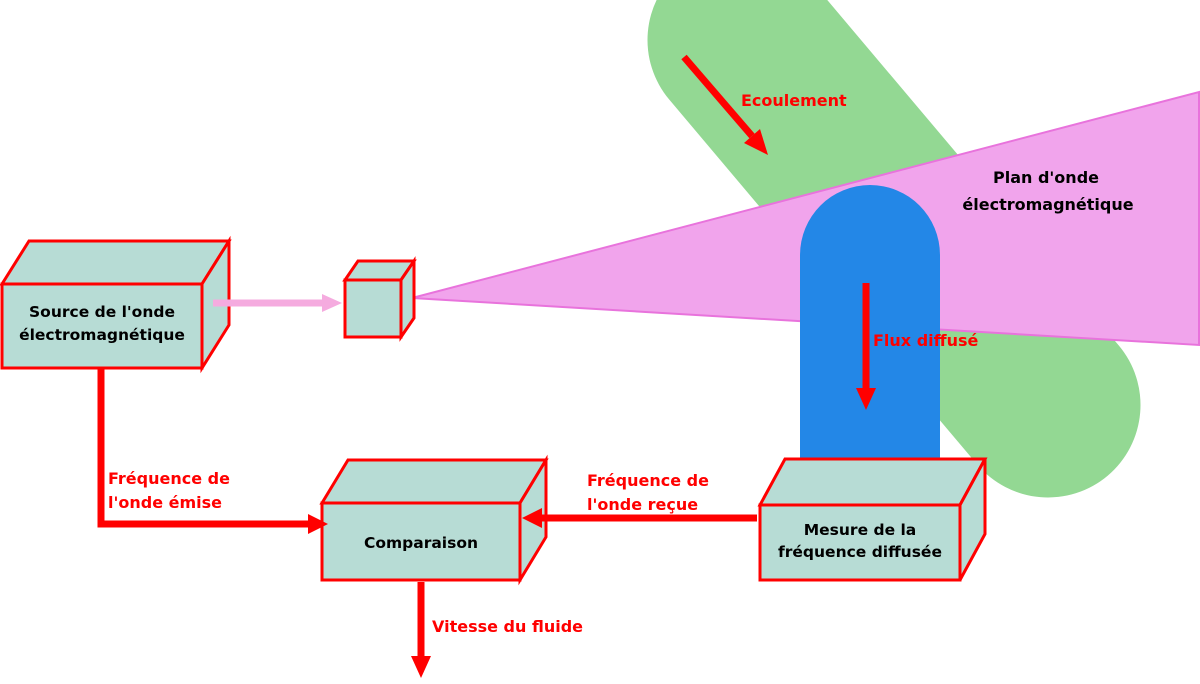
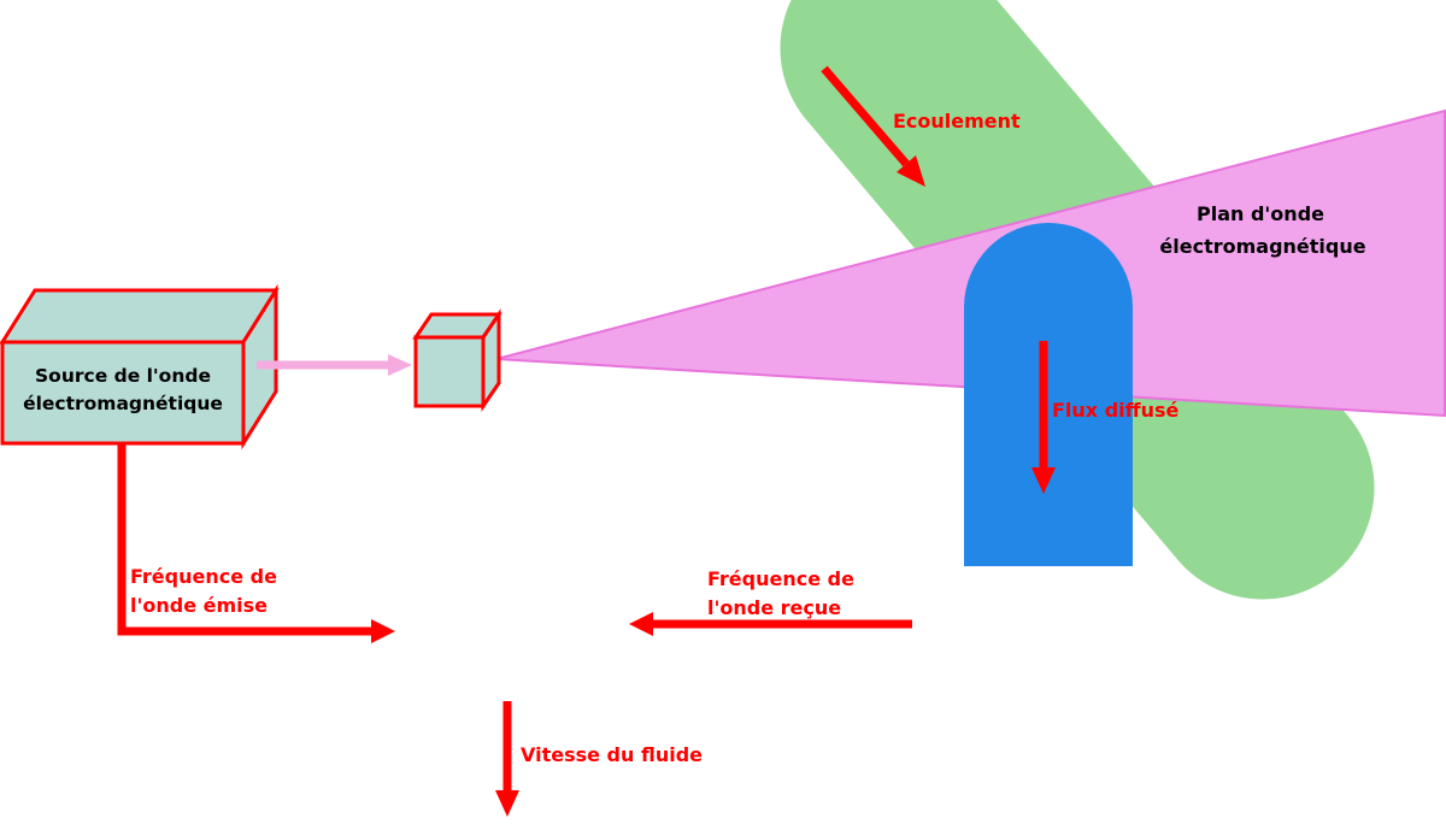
  Plan d'onde
  électromagnétique
  Ecoulement
  Flux diffusé
  Source de l'onde
  électromagnétique
- Comparaison
- Mesure de la
- fréquence diffusée
  Fréquence de
  l'onde émise
  Fréquence de
  l'onde reçue
  Vitesse du fluide
